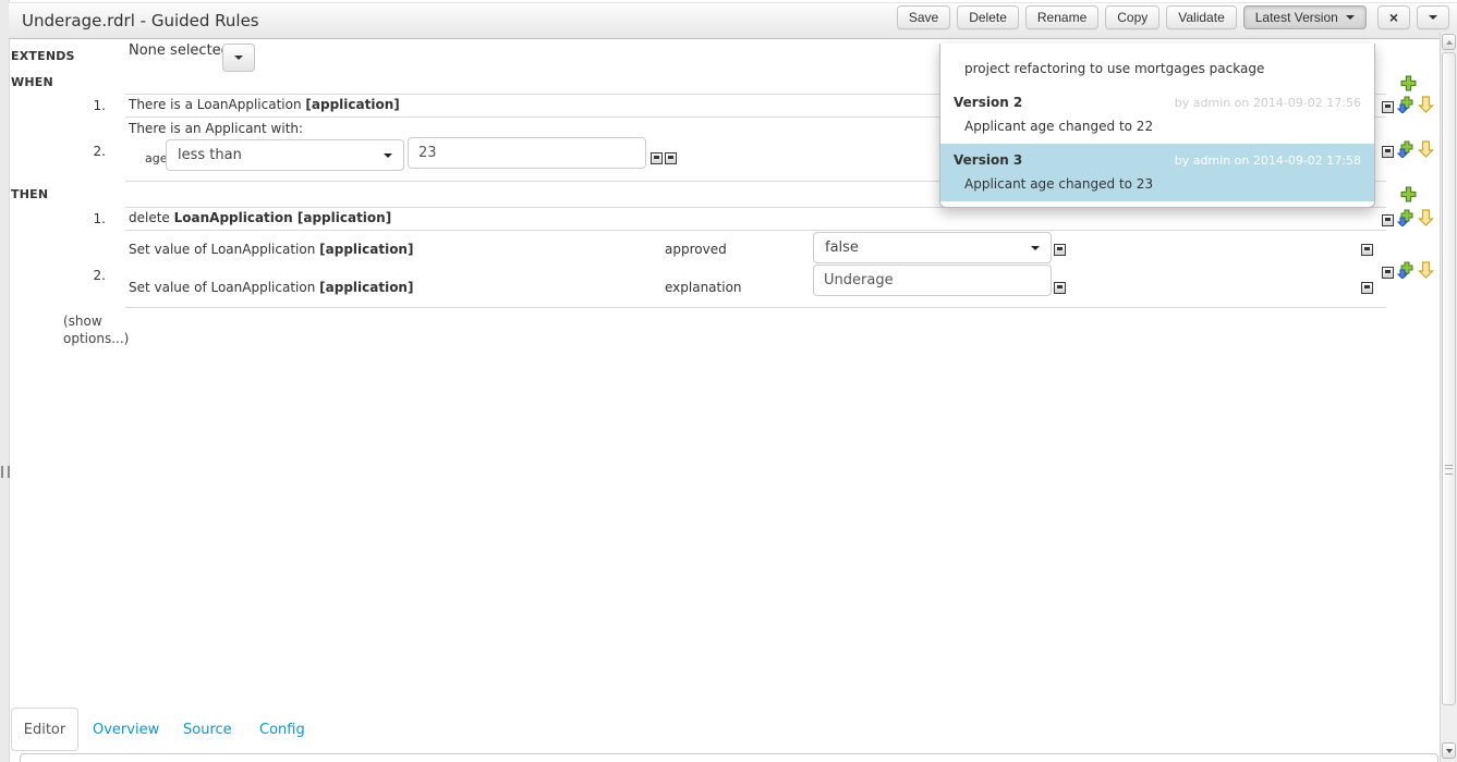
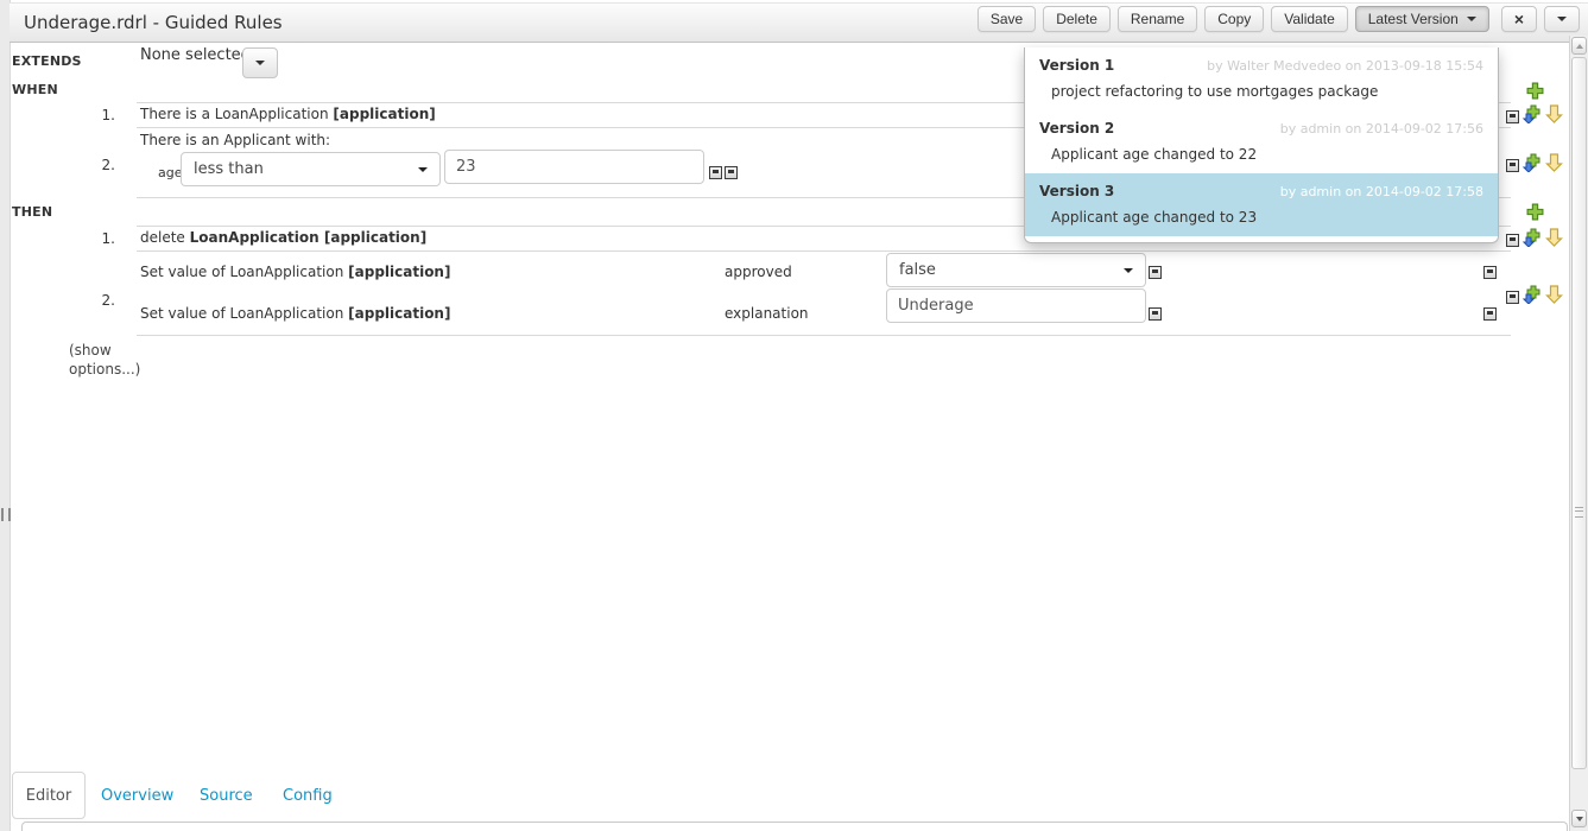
  Underage.rdrl - Guided Rules
  Save
  Delete
  Rename
  Copy
  Validate
  Latest Version
  ×
  EXTENDS
  None selecte
  WHEN
  1.
  There is a LoanApplication [application]
  There is an Applicant with:
  2.
  age
  less than
  23
  THEN
  1.
  delete LoanApplication [application]
  Set value of LoanApplication [application]
  approved
  false
  2.
  Set value of LoanApplication [application]
  explanation
  Underage
  (show options...)
+ Version 1
+ by Walter Medvedeo on 2013-09-18 15:54
  project refactoring to use mortgages package
  Version 2
  by admin on 2014-09-02 17:56
  Applicant age changed to 22
  Version 3
  by admin on 2014-09-02 17:58
  Applicant age changed to 23
  Editor
  Overview
  Source
  Config
